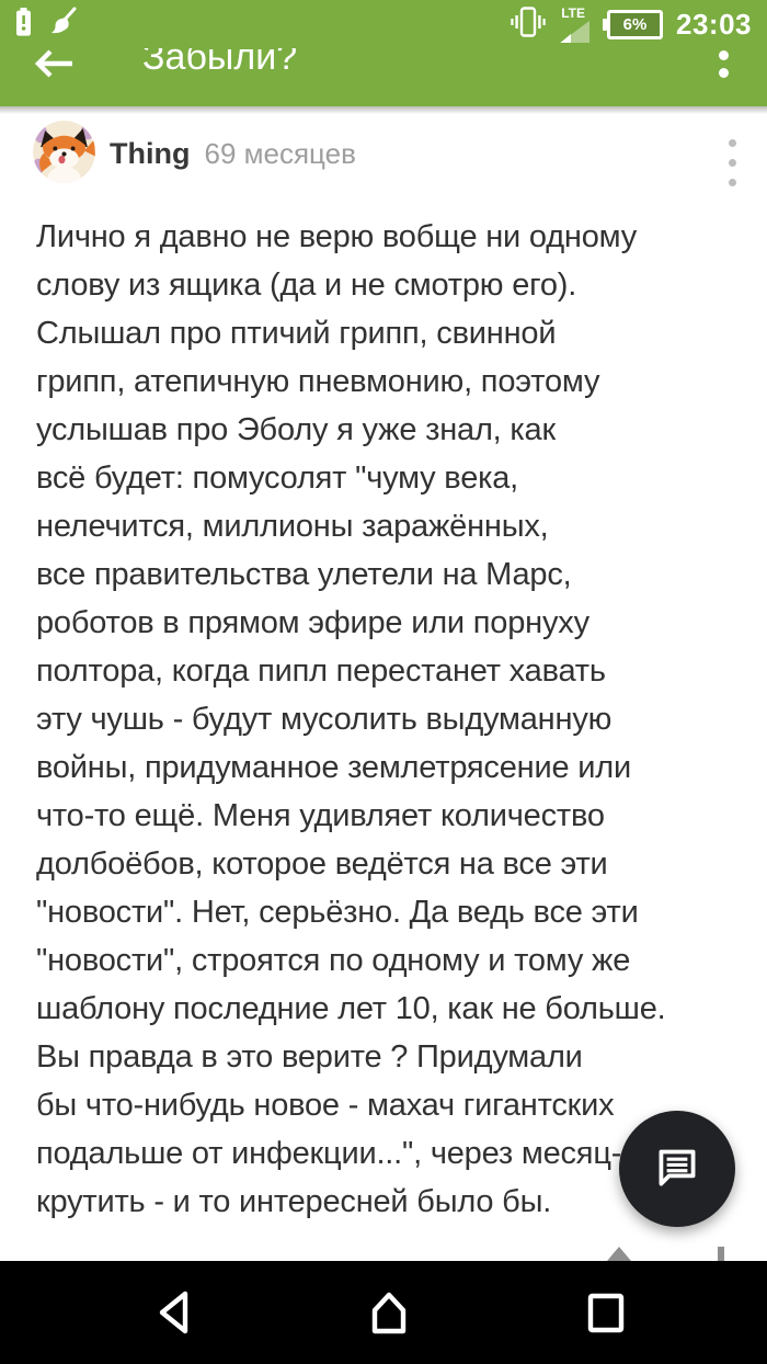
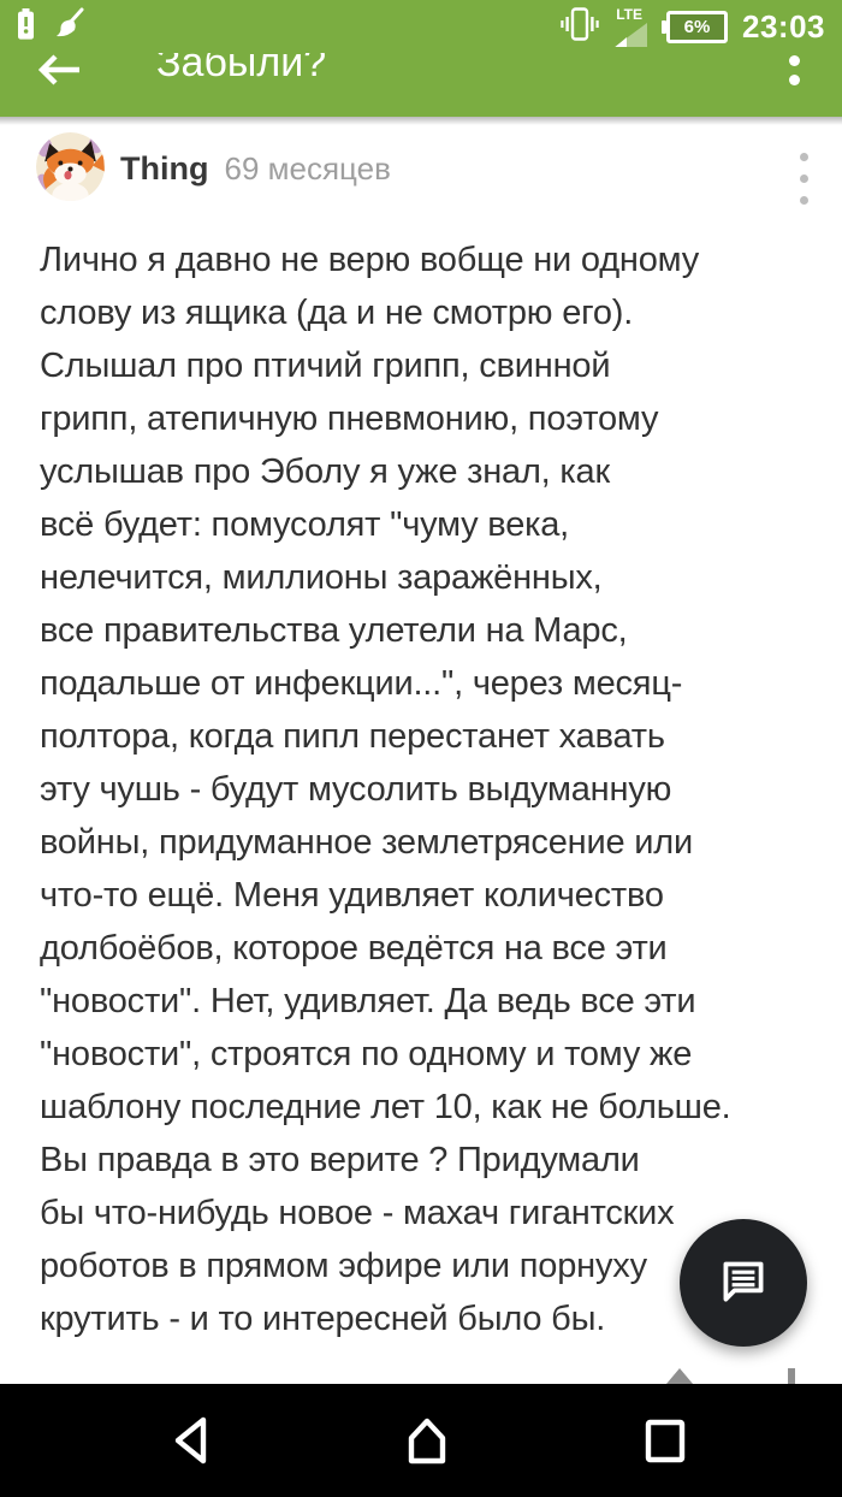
  LTE
  6%
  23:03
  Забыли?
  Thing
  69 месяцев
  Лично я давно не верю вобще ни одному
  слову из ящика (да и не смотрю его).
  Слышал про птичий грипп, свинной
  грипп, атепичную пневмонию, поэтому
  услышав про Эболу я уже знал, как
  всё будет: помусолят "чуму века,
  нелечится, миллионы заражённых,
  все правительства улетели на Марс,
- роботов в прямом эфире или порнуху
+ подальше от инфекции...", через месяц-
  полтора, когда пипл перестанет хавать
  эту чушь - будут мусолить выдуманную
  войны, придуманное землетрясение или
  что-то ещё. Меня удивляет количество
  долбоёбов, которое ведётся на все эти
- "новости". Нет, серьёзно. Да ведь все эти
+ "новости". Нет, удивляет. Да ведь все эти
  "новости", строятся по одному и тому же
  шаблону последние лет 10, как не больше.
  Вы правда в это верите ? Придумали
  бы что-нибудь новое - махач гигантских
- подальше от инфекции...", через месяц-
+ роботов в прямом эфире или порнуху
  крутить - и то интересней было бы.
